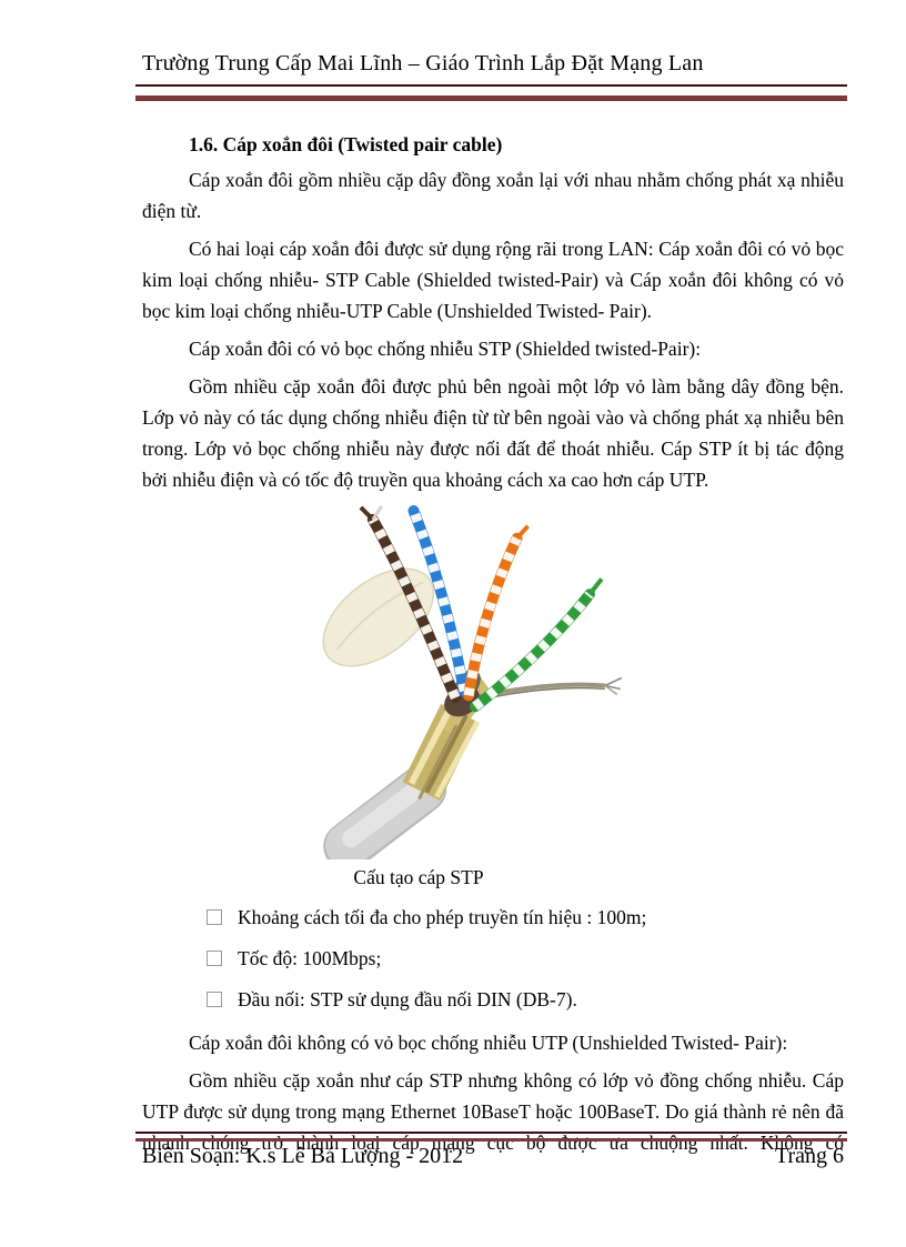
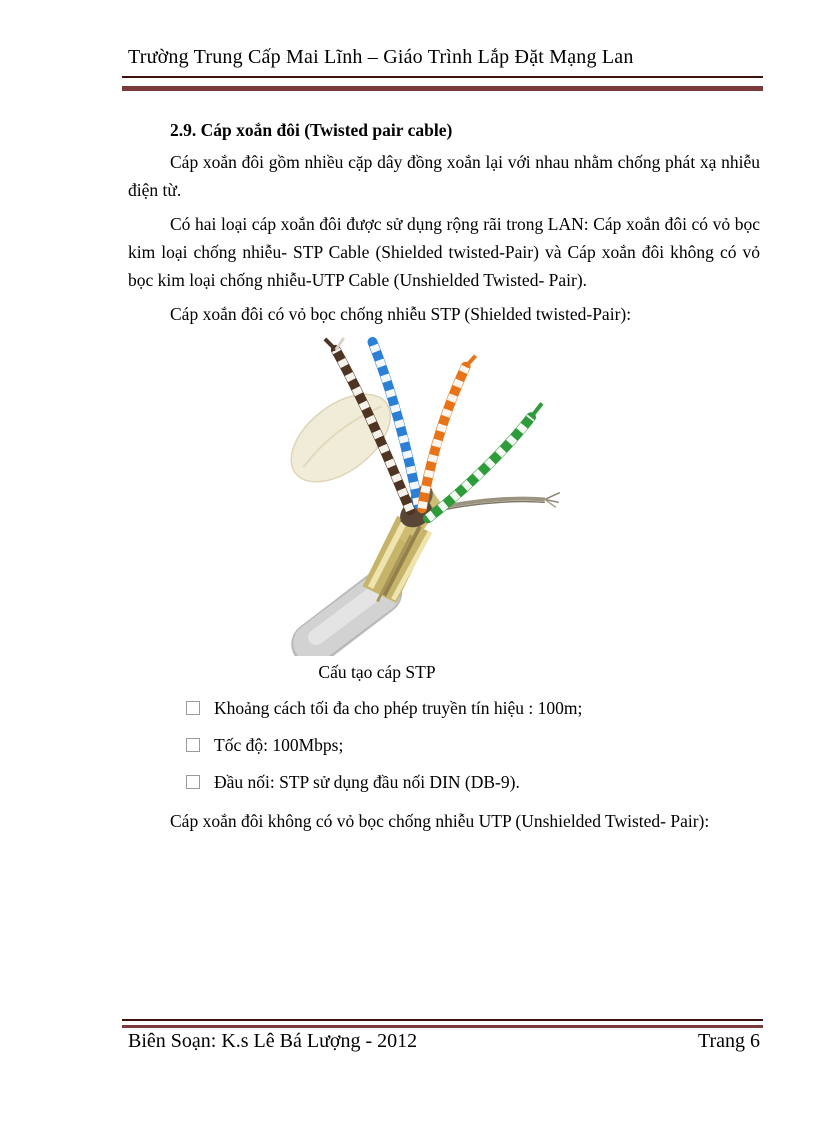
  Trường Trung Cấp Mai Lĩnh – Giáo Trình Lắp Đặt Mạng Lan
- 1.6. Cáp xoắn đôi (Twisted pair cable)
+ 2.9. Cáp xoắn đôi (Twisted pair cable)
  Cáp xoắn đôi gồm nhiều cặp dây đồng xoắn lại với nhau nhằm chống phát xạ nhiễu điện từ.
  Có hai loại cáp xoắn đôi được sử dụng rộng rãi trong LAN: Cáp xoắn đôi có vỏ bọc kim loại chống nhiễu- STP Cable (Shielded twisted-Pair) và Cáp xoắn đôi không có vỏ bọc kim loại chống nhiễu-UTP Cable (Unshielded Twisted- Pair).
  Cáp xoắn đôi có vỏ bọc chống nhiễu STP (Shielded twisted-Pair):
- Gồm nhiều cặp xoắn đôi được phủ bên ngoài một lớp vỏ làm bằng dây đồng bện. Lớp vỏ này có tác dụng chống nhiễu điện từ từ bên ngoài vào và chống phát xạ nhiễu bên trong. Lớp vỏ bọc chống nhiễu này được nối đất để thoát nhiễu. Cáp STP ít bị tác động bởi nhiễu điện và có tốc độ truyền qua khoảng cách xa cao hơn cáp UTP.
  Cấu tạo cáp STP
  Khoảng cách tối đa cho phép truyền tín hiệu : 100m;
  Tốc độ: 100Mbps;
- Đầu nối: STP sử dụng đầu nối DIN (DB-7).
+ Đầu nối: STP sử dụng đầu nối DIN (DB-9).
  Cáp xoắn đôi không có vỏ bọc chống nhiễu UTP (Unshielded Twisted- Pair):
- Gồm nhiều cặp xoắn như cáp STP nhưng không có lớp vỏ đồng chống nhiễu. Cáp UTP được sử dụng trong mạng Ethernet 10BaseT hoặc 100BaseT. Do giá thành rẻ nên đã nhanh chóng trở thành loại cáp mạng cục bộ được ưa chuộng nhất. Không có
  Biên Soạn: K.s Lê Bá Lượng - 2012
  Trang 6
